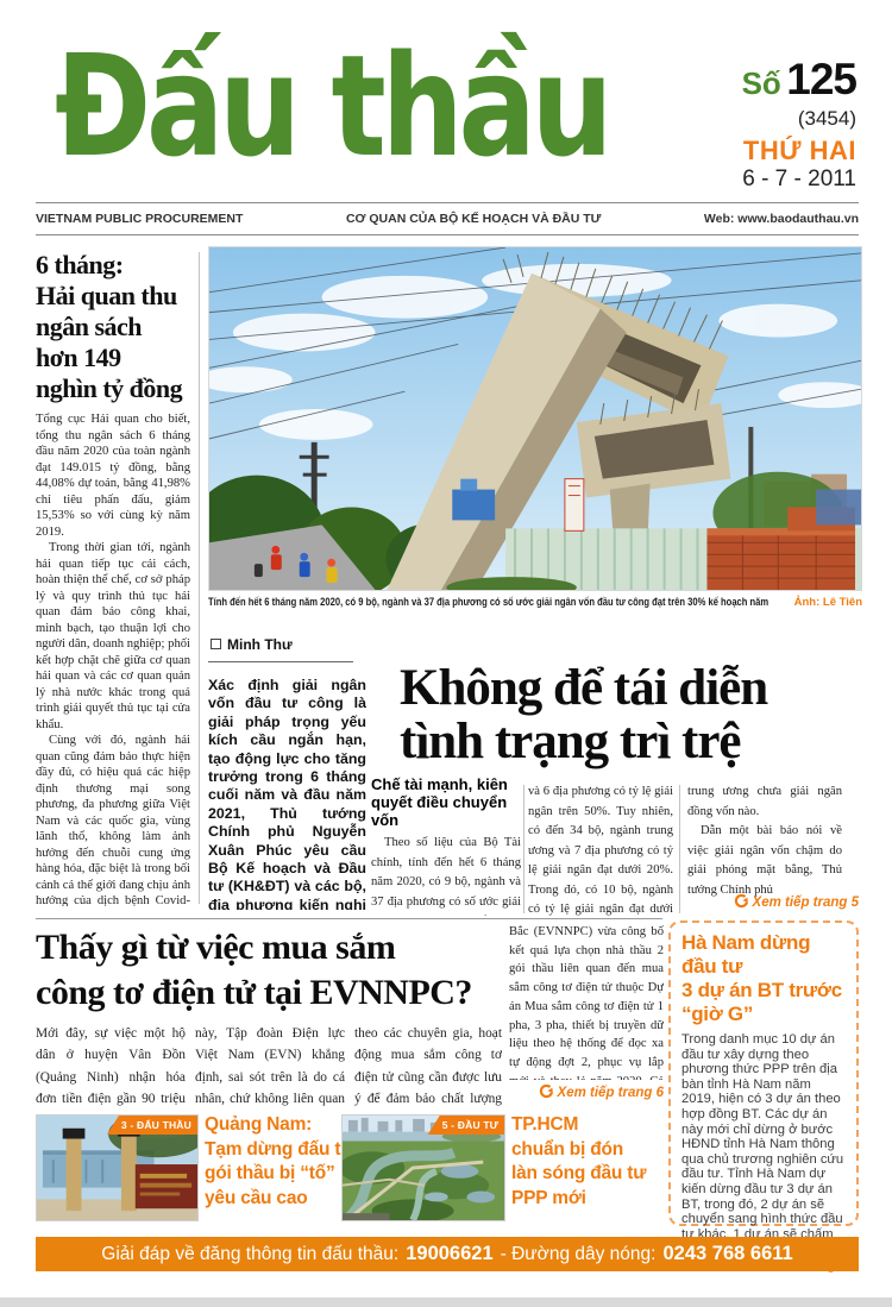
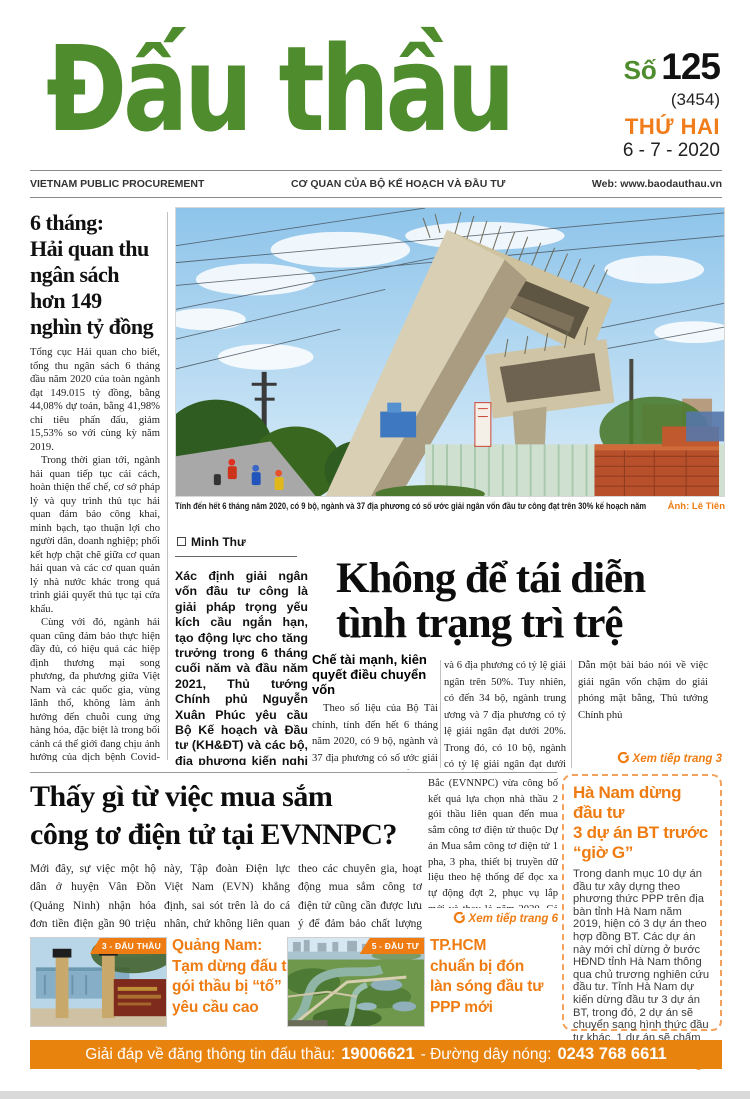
  Đấu thầu
  Số 125
  (3454)
  THỨ HAI
- 6 - 7 - 2011
+ 6 - 7 - 2020
  VIETNAM PUBLIC PROCUREMENT
  CƠ QUAN CỦA BỘ KẾ HOẠCH VÀ ĐẦU TƯ
  Web: www.baodauthau.vn
  6 tháng:
  Hải quan thu
  ngân sách
  hơn 149
  nghìn tỷ đồng
  Tổng cục Hải quan cho biết, tổng thu ngân sách 6 tháng đầu năm 2020 của toàn ngành đạt 149.015 tỷ đồng, bằng 44,08% dự toán, bằng 41,98% chỉ tiêu phấn đấu, giảm 15,53% so với cùng kỳ năm 2019.
  Trong thời gian tới, ngành hải quan tiếp tục cải cách, hoàn thiện thể chế, cơ sở pháp lý và quy trình thủ tục hải quan đảm bảo công khai, minh bạch, tạo thuận lợi cho người dân, doanh nghiệp; phối kết hợp chặt chẽ giữa cơ quan hải quan và các cơ quan quản lý nhà nước khác trong quá trình giải quyết thủ tục tại cửa khẩu.
  Cùng với đó, ngành hải quan cũng đảm bảo thực hiện đầy đủ, có hiệu quả các hiệp định thương mại song phương, đa phương giữa Việt Nam và các quốc gia, vùng lãnh thổ, không làm ảnh hưởng đến chuỗi cung ứng hàng hóa, đặc biệt là trong bối cảnh cả thế giới đang chịu ảnh hưởng của dịch bệnh Covid-
  Tính đến hết 6 tháng năm 2020, có 9 bộ, ngành và 37 địa phương có số ước giải ngân vốn đầu tư công đạt trên 30% kế hoạch năm
  Ảnh: Lê Tiên
  Minh Thư
  Không để tái diễn
  tình trạng trì trệ
  Xác định giải ngân vốn đầu tư công là giải pháp trọng yếu kích cầu ngắn hạn, tạo động lực cho tăng trưởng trong 6 tháng cuối năm và đầu năm 2021, Thủ tướng Chính phủ Nguyễn Xuân Phúc yêu cầu Bộ Kế hoạch và Đầu tư (KH&ĐT) và các bộ, địa phương kiến nghị
  Chế tài mạnh, kiên quyết điều chuyển vốn
  và 6 địa phương có tỷ lệ giải ngân trên 50%. Tuy nhiên, có đến 34 bộ, ngành trung ương và 7 địa phương có tỷ lệ giải ngân đạt dưới 20%. Trong đó, có 10 bộ, ngành có tỷ lệ giải ngân đạt dưới
- trung ương chưa giải ngân đồng vốn nào.
  Dẫn một bài báo nói về việc giải ngân vốn chậm do giải phóng mặt bằng, Thủ tướng Chính phủ
- Xem tiếp trang 5
+ Xem tiếp trang 3
  Thấy gì từ việc mua sắm
  công tơ điện tử tại EVNNPC?
  theo các chuyên gia, hoạt động mua sắm công tơ điện tử cũng cần được lưu ý để đảm bảo chất lượng
  Bắc (EVNNPC) vừa công bố kết quả lựa chọn nhà thầu 2 gói thầu liên quan đến mua sắm công tơ điện tử thuộc Dự án Mua sắm công tơ điện tử 1 pha, 3 pha, thiết bị truyền dữ liệu theo hệ thống để đọc xa tự động đợt 2, phục vụ lắp
  Xem tiếp trang 6
  Hà Nam dừng đầu tư
  3 dự án BT trước “giờ G”
  Trong danh mục 10 dự án đầu tư xây dựng theo phương thức PPP trên địa bàn tỉnh Hà Nam năm 2019, hiện có 3 dự án theo hợp đồng BT. Các dự án này mới chỉ dừng ở bước HĐND tỉnh Hà Nam thông qua chủ trương nghiên cứu đầu tư. Tỉnh Hà Nam dự kiến dừng đầu tư 3 dự án BT, trong đó, 2 dự án sẽ chuyển sang hình thức đầu tư khác, 1 dự án sẽ chấm
  3 - ĐẤU THẦU
  Quảng Nam:
  Tạm dừng đấu t
  gói thầu bị “tố”
  yêu cầu cao
  5 - ĐẦU TƯ
  TP.HCM
  chuẩn bị đón
  làn sóng đầu tư
  PPP mới
  Giải đáp về đăng thông tin đấu thầu:
  19006621
  - Đường dây nóng:
  0243 768 6611
